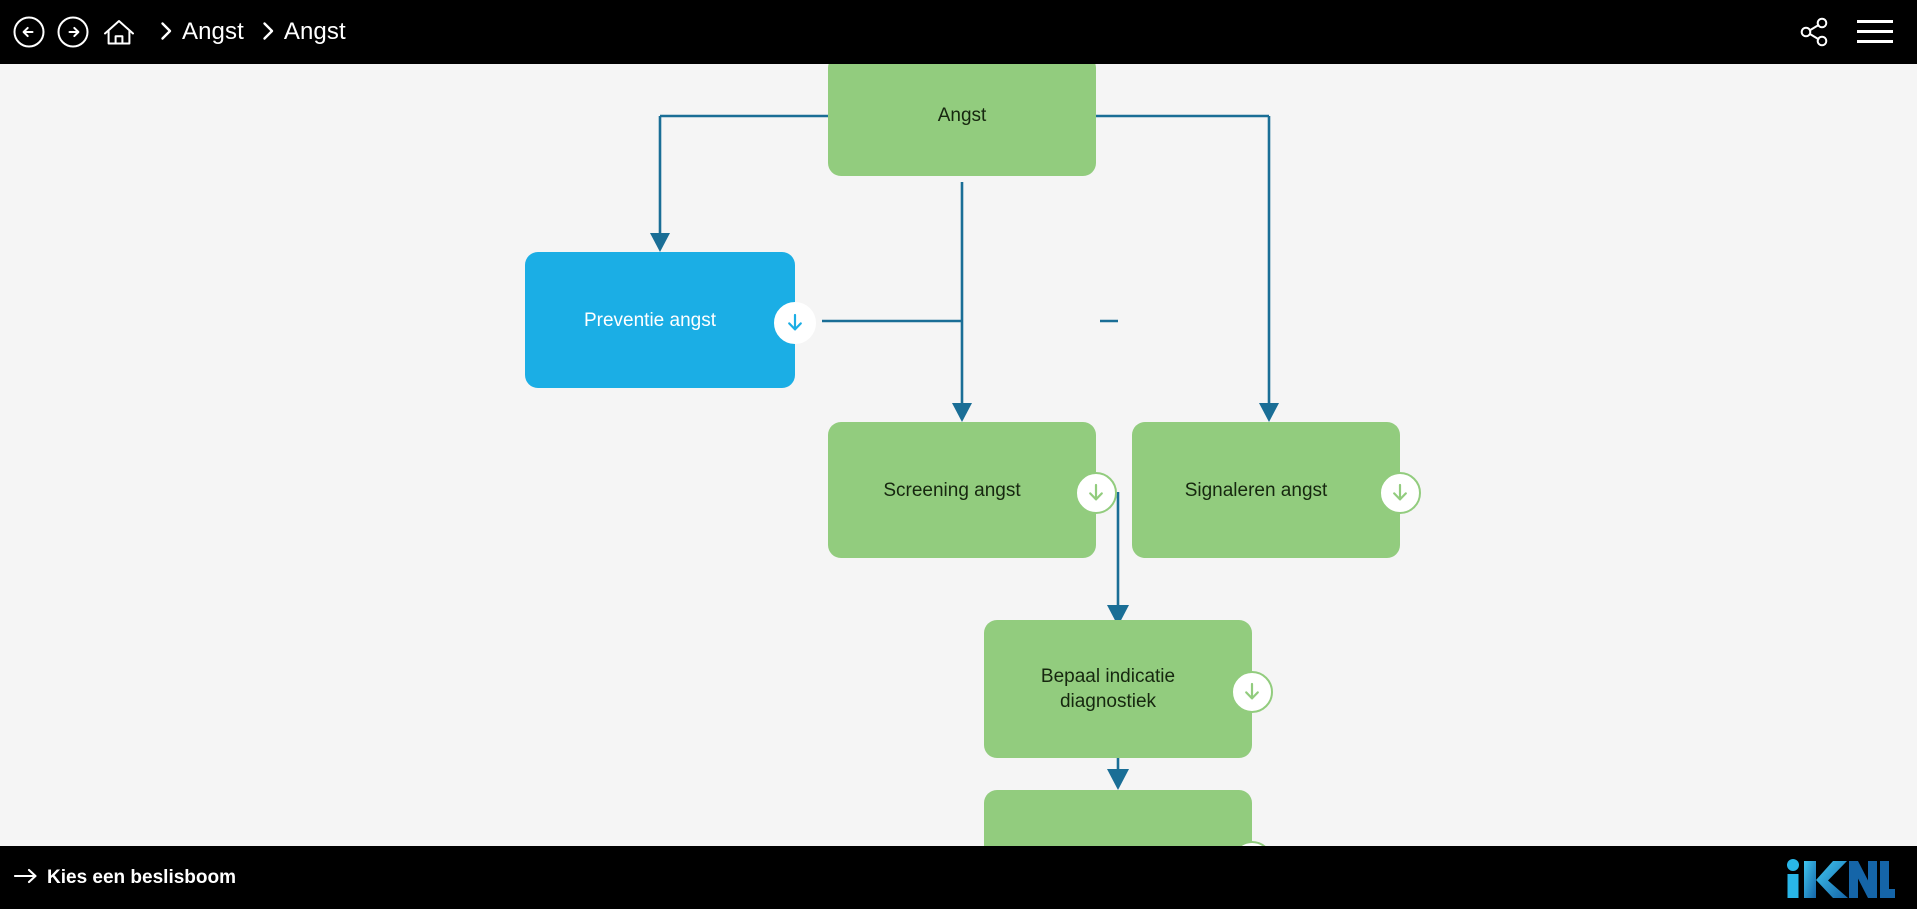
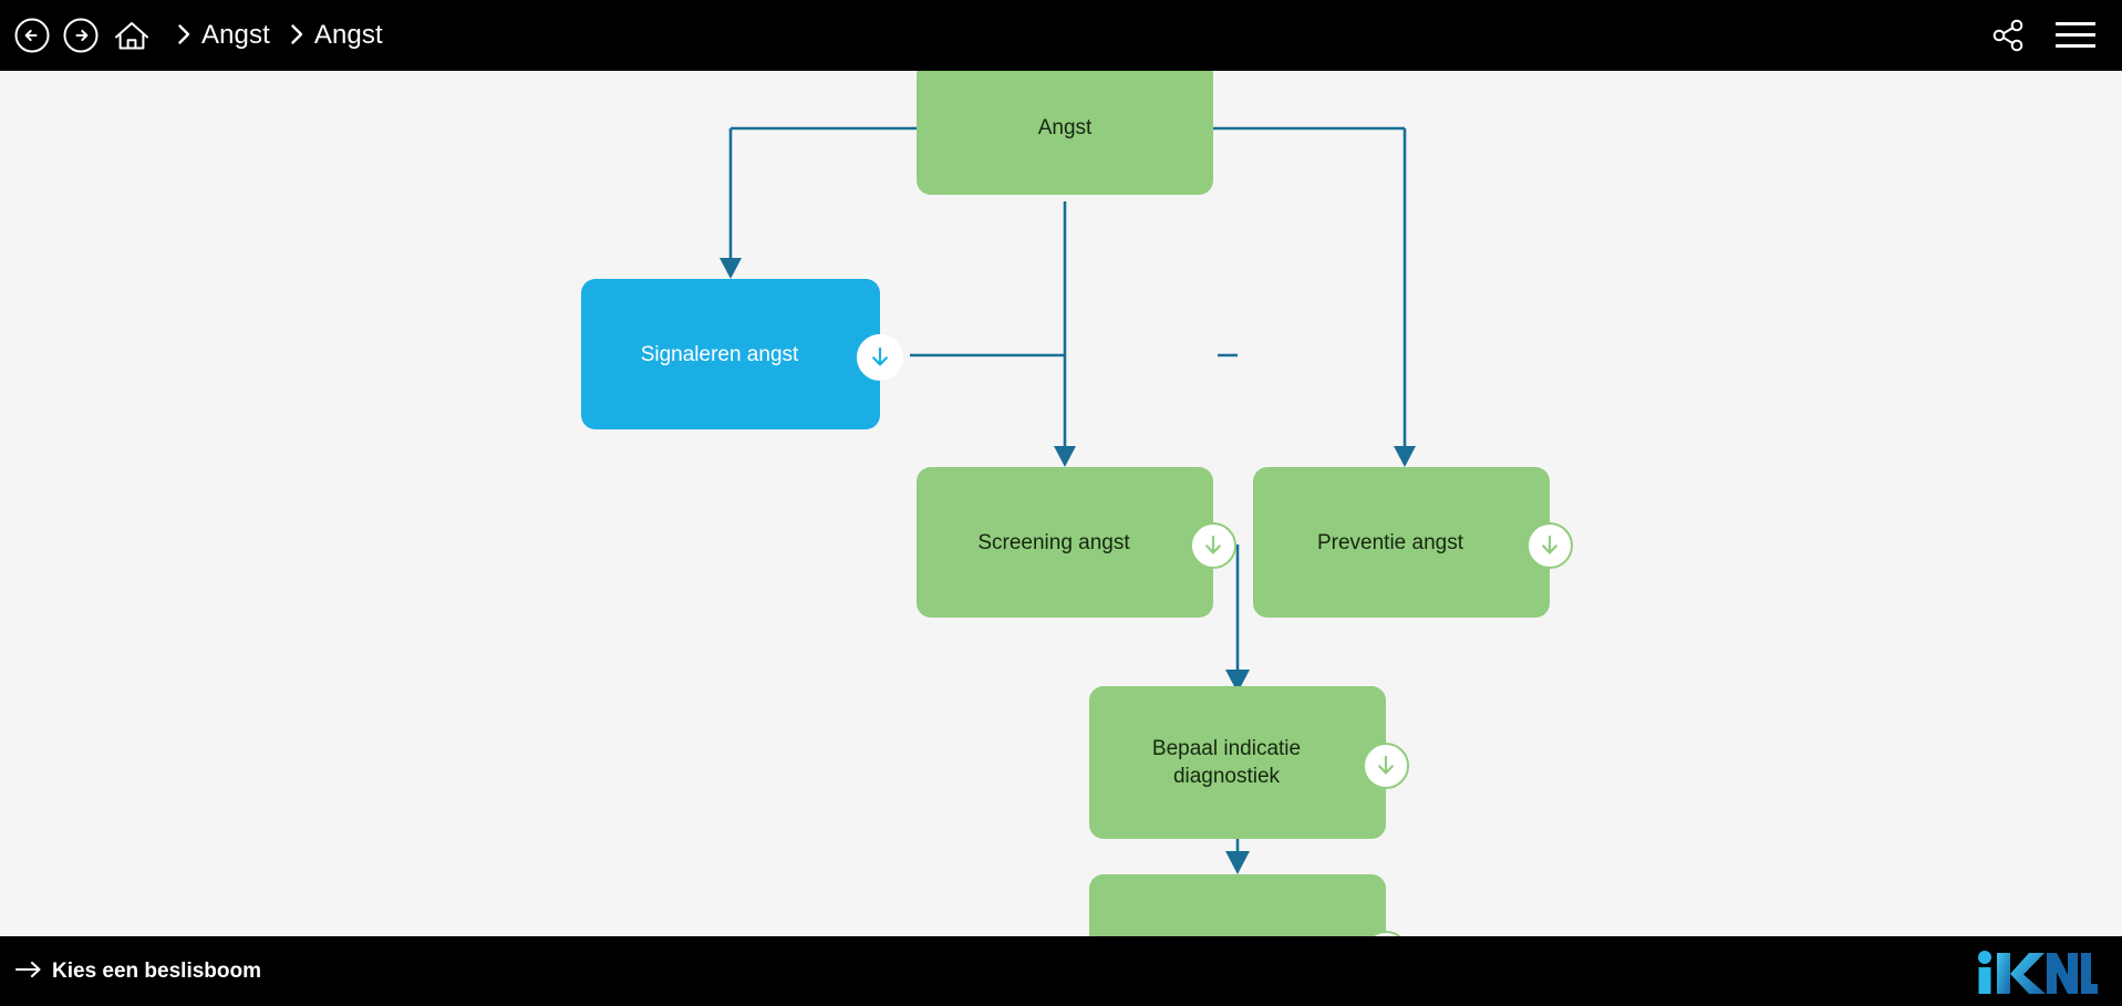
  Angst
  Angst
  Angst
- Preventie angst
+ Signaleren angst
  Screening angst
- Signaleren angst
+ Preventie angst
  Bepaal indicatie diagnostiek
  Kies een beslisboom
